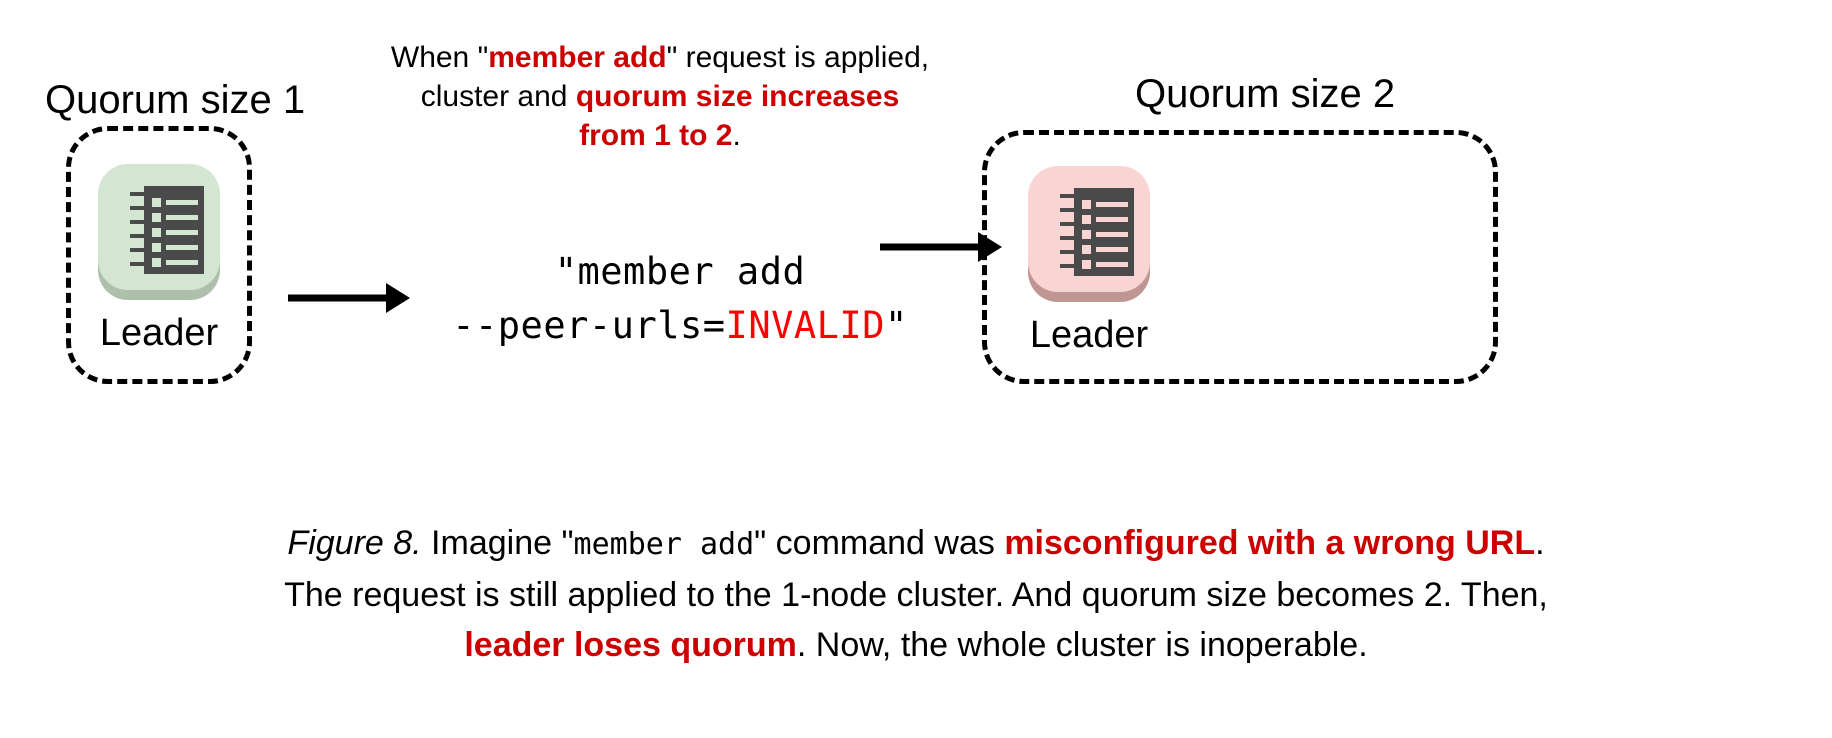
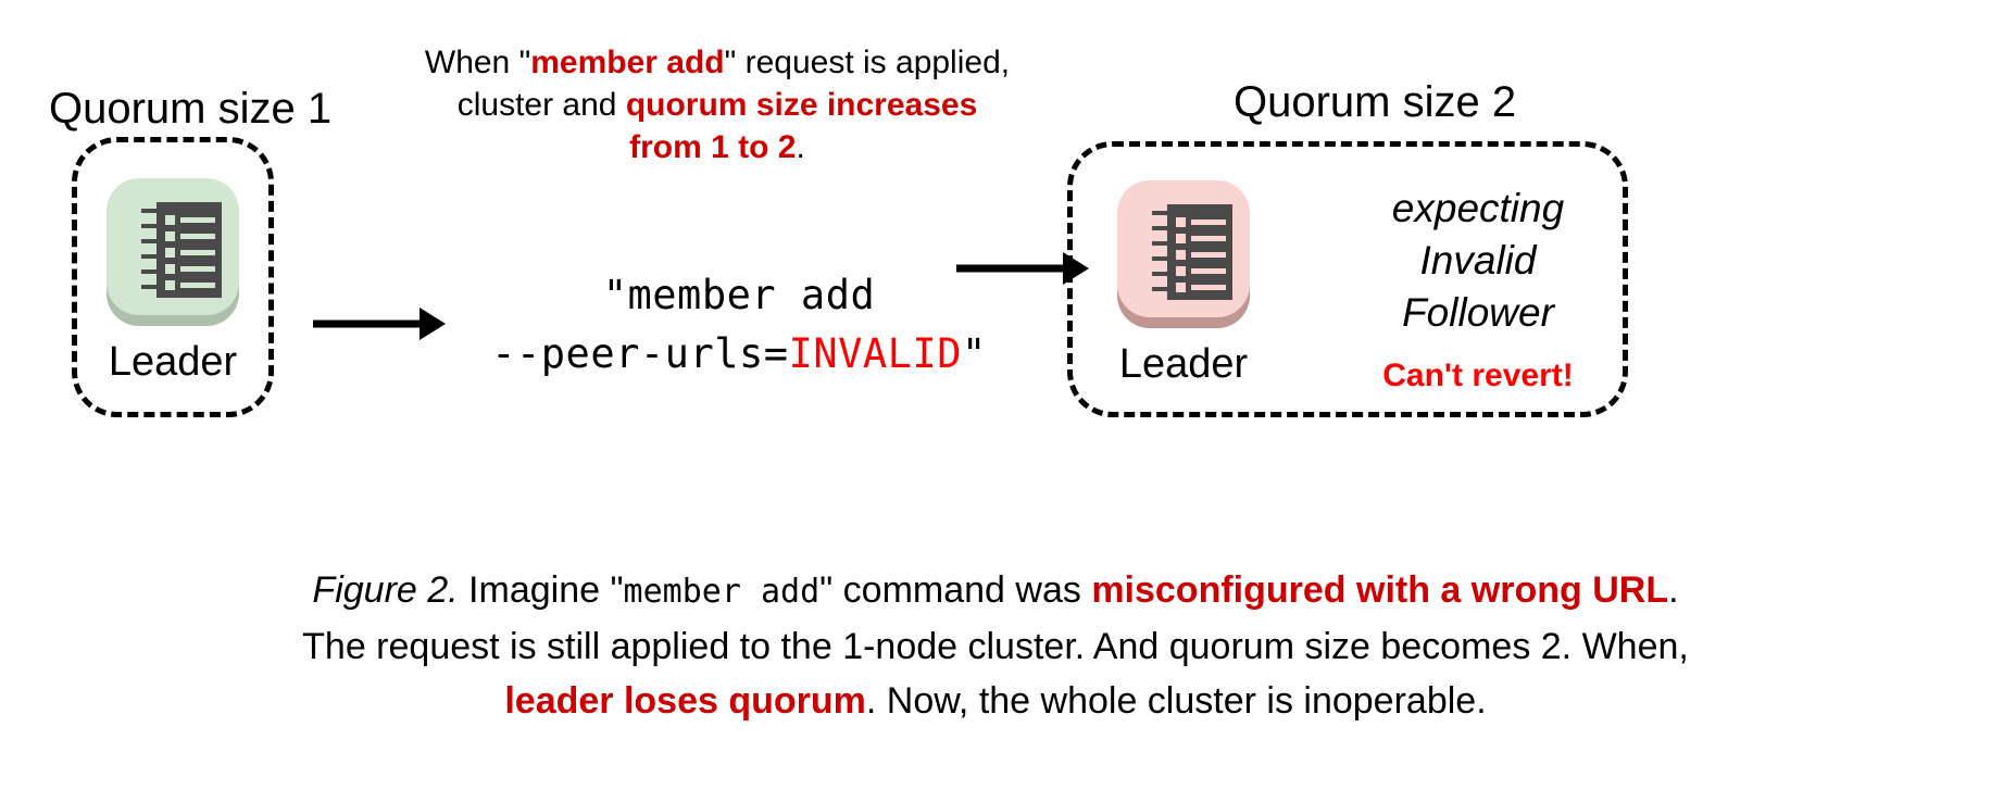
  Quorum size 1
  Leader
  When "member add" request is applied,
  cluster and quorum size increases
  from 1 to 2.
  "member add
  --peer-urls=INVALID"
  Quorum size 2
  Leader
+ expecting
+ Invalid
+ Follower
+ Can't revert!
- Figure 8. Imagine "member add" command was misconfigured with a wrong URL.
+ Figure 2. Imagine "member add" command was misconfigured with a wrong URL.
- The request is still applied to the 1-node cluster. And quorum size becomes 2. Then,
+ The request is still applied to the 1-node cluster. And quorum size becomes 2. When,
  leader loses quorum. Now, the whole cluster is inoperable.
